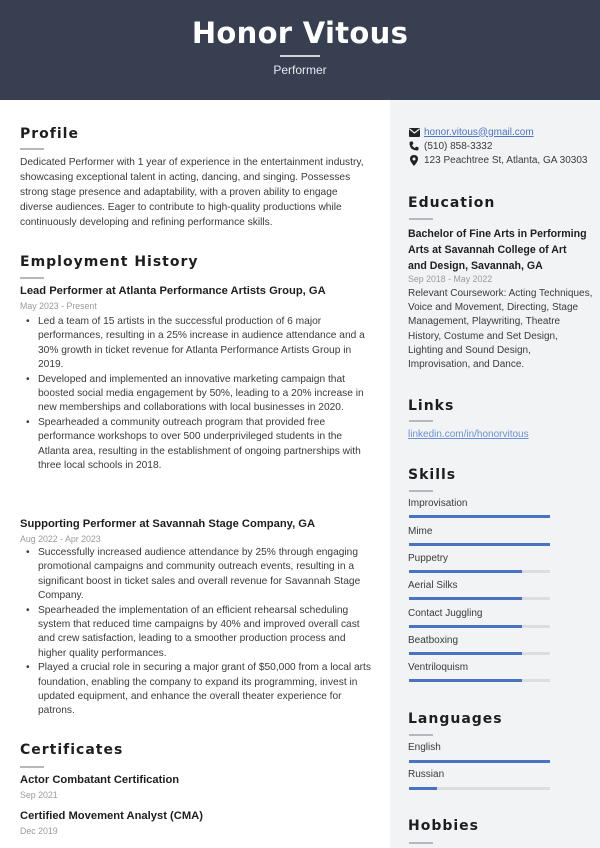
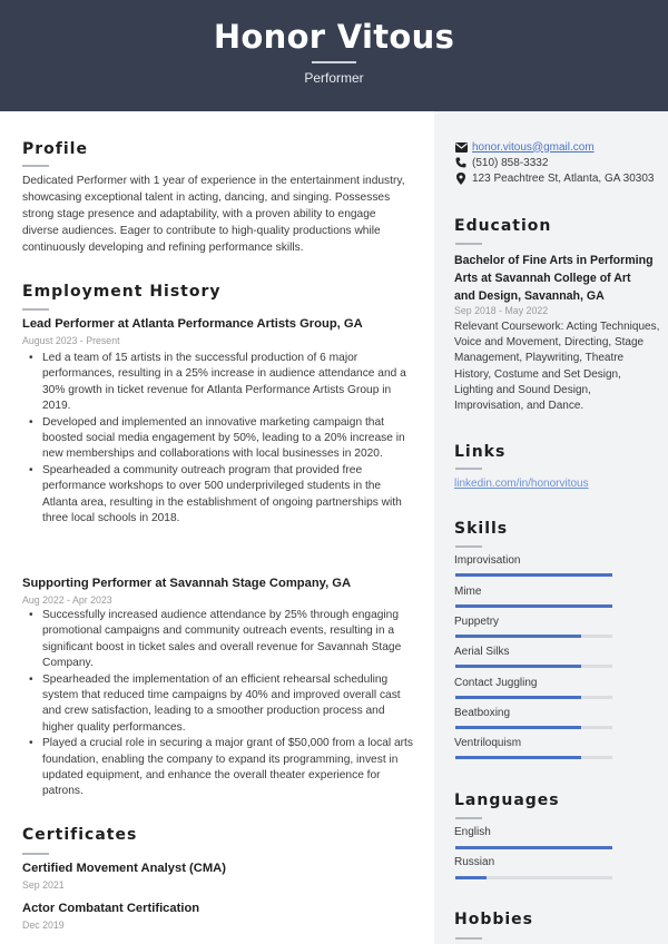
  Honor Vitous
  Performer
  Profile
  Dedicated Performer with 1 year of experience in the entertainment industry, showcasing exceptional talent in acting, dancing, and singing. Possesses strong stage presence and adaptability, with a proven ability to engage diverse audiences. Eager to contribute to high-quality productions while continuously developing and refining performance skills.
  Employment History
  Lead Performer at Atlanta Performance Artists Group, GA
- May 2023 - Present
+ August 2023 - Present
  Led a team of 15 artists in the successful production of 6 major performances, resulting in a 25% increase in audience attendance and a 30% growth in ticket revenue for Atlanta Performance Artists Group in 2019.
  Developed and implemented an innovative marketing campaign that boosted social media engagement by 50%, leading to a 20% increase in new memberships and collaborations with local businesses in 2020.
  Spearheaded a community outreach program that provided free performance workshops to over 500 underprivileged students in the Atlanta area, resulting in the establishment of ongoing partnerships with three local schools in 2018.
  Supporting Performer at Savannah Stage Company, GA
  Aug 2022 - Apr 2023
  Successfully increased audience attendance by 25% through engaging promotional campaigns and community outreach events, resulting in a significant boost in ticket sales and overall revenue for Savannah Stage Company.
  Spearheaded the implementation of an efficient rehearsal scheduling system that reduced time campaigns by 40% and improved overall cast and crew satisfaction, leading to a smoother production process and higher quality performances.
  Played a crucial role in securing a major grant of $50,000 from a local arts foundation, enabling the company to expand its programming, invest in updated equipment, and enhance the overall theater experience for patrons.
  Certificates
- Actor Combatant Certification
+ Certified Movement Analyst (CMA)
  Sep 2021
- Certified Movement Analyst (CMA)
+ Actor Combatant Certification
  Dec 2019
  honor.vitous@gmail.com
  (510) 858-3332
  123 Peachtree St, Atlanta, GA 30303
  Education
  Bachelor of Fine Arts in Performing Arts at Savannah College of Art and Design, Savannah, GA
  Sep 2018 - May 2022
  Relevant Coursework: Acting Techniques, Voice and Movement, Directing, Stage Management, Playwriting, Theatre History, Costume and Set Design, Lighting and Sound Design, Improvisation, and Dance.
  Links
  linkedin.com/in/honorvitous
  Skills
  Improvisation
  Mime
  Puppetry
  Aerial Silks
  Contact Juggling
  Beatboxing
  Ventriloquism
  Languages
  English
  Russian
  Hobbies
